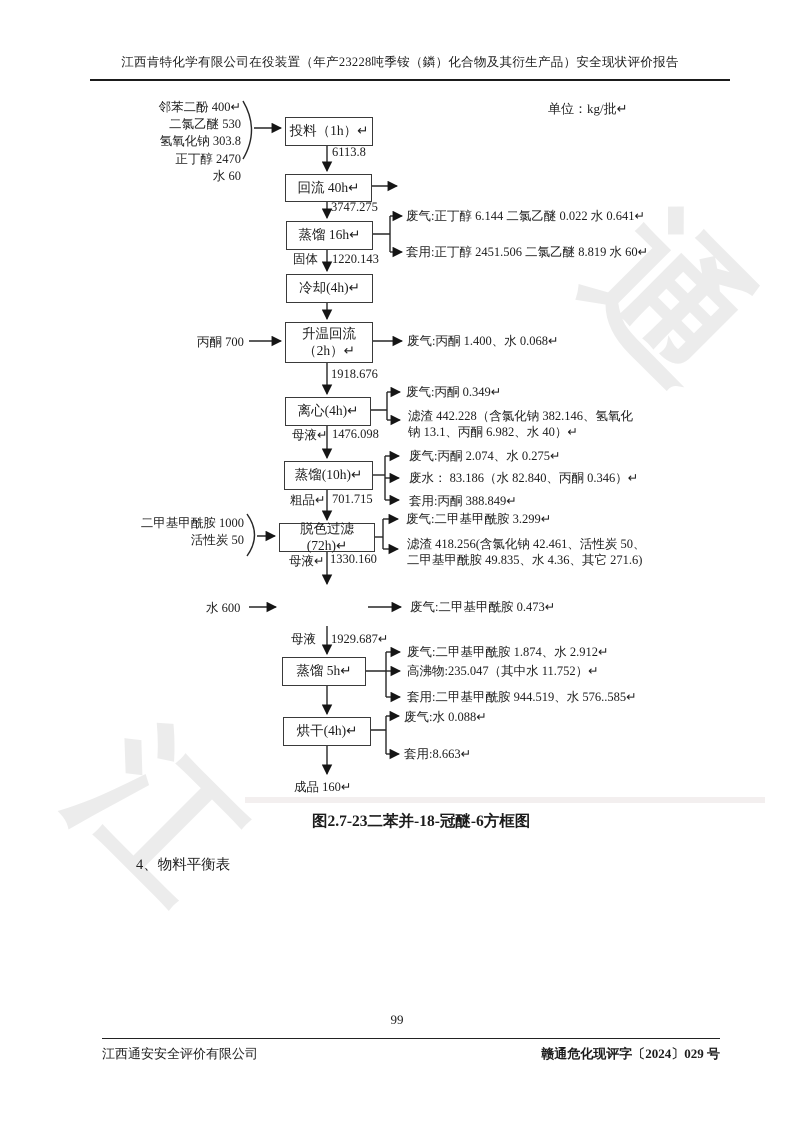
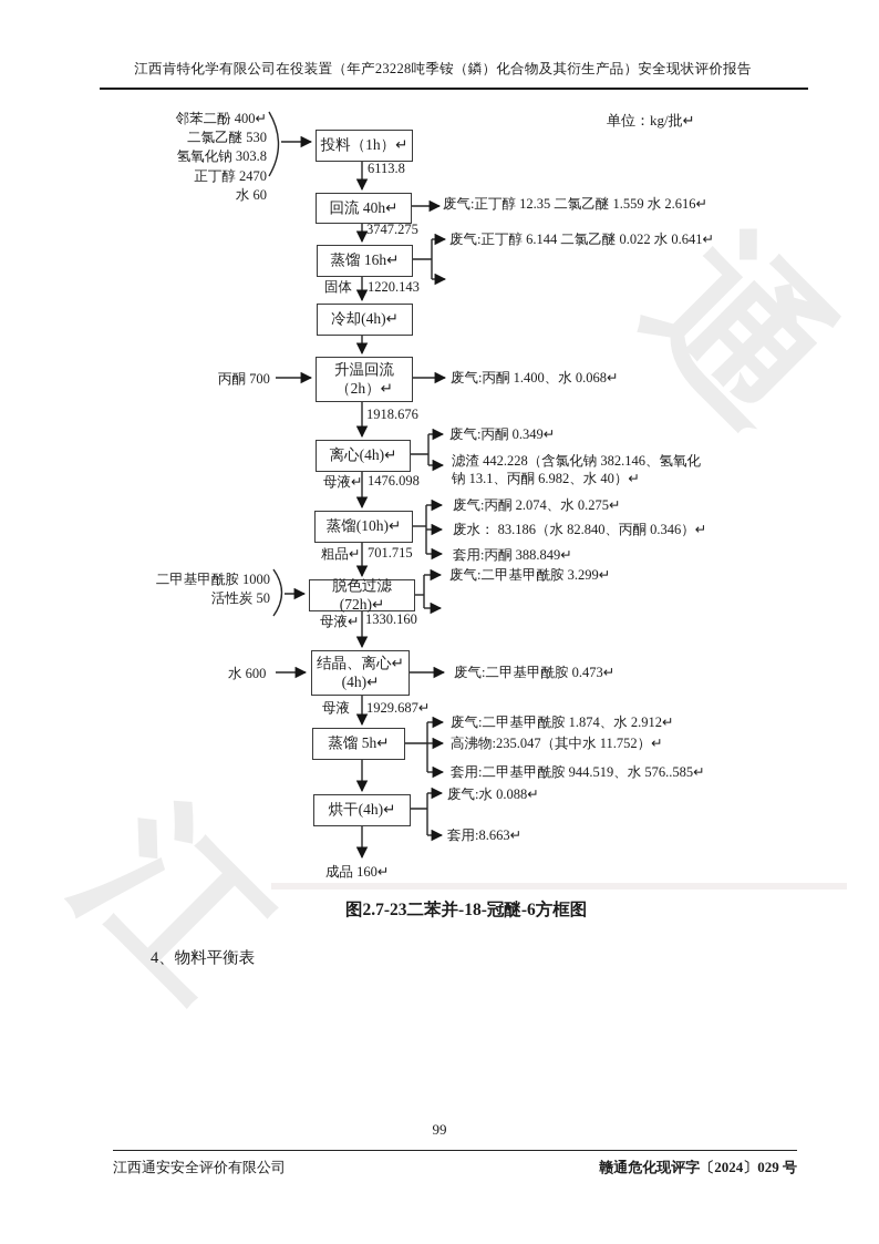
  江西肯特化学有限公司在役装置（年产23228吨季铵（鏻）化合物及其衍生产品）安全现状评价报告
  单位：kg/批↵
  邻苯二酚 400↵
  二氯乙醚 530
  氢氧化钠 303.8
  正丁醇 2470
  水 60
  投料（1h）↵
  回流 40h↵
  蒸馏 16h↵
  冷却(4h)↵
  升温回流
  （2h）↵
  离心(4h)↵
  蒸馏(10h)↵
  脱色过滤(72h)↵
+ 结晶、离心↵
+ (4h)↵
  蒸馏 5h↵
  烘干(4h)↵
  丙酮 700
  二甲基甲酰胺 1000
  活性炭 50
  水 600
  6113.8
  3747.275
  固体
  1220.143
  1918.676
  母液↵
  1476.098
  粗品↵
  701.715
  母液↵
  1330.160
  母液
  1929.687↵
  成品 160↵
+ 废气:正丁醇 12.35 二氯乙醚 1.559 水 2.616↵
  废气:正丁醇 6.144 二氯乙醚 0.022 水 0.641↵
- 套用:正丁醇 2451.506 二氯乙醚 8.819 水 60↵
  废气:丙酮 1.400、水 0.068↵
  废气:丙酮 0.349↵
  滤渣 442.228（含氯化钠 382.146、氢氧化
  钠 13.1、丙酮 6.982、水 40）↵
  废气:丙酮 2.074、水 0.275↵
  废水： 83.186（水 82.840、丙酮 0.346）↵
  套用:丙酮 388.849↵
  废气:二甲基甲酰胺 3.299↵
- 滤渣 418.256(含氯化钠 42.461、活性炭 50、
- 二甲基甲酰胺 49.835、水 4.36、其它 271.6)
  废气:二甲基甲酰胺 0.473↵
  废气:二甲基甲酰胺 1.874、水 2.912↵
  高沸物:235.047（其中水 11.752）↵
  套用:二甲基甲酰胺 944.519、水 576..585↵
  废气:水 0.088↵
  套用:8.663↵
  图2.7-23二苯并-18-冠醚-6方框图
  4、物料平衡表
  99
  江西通安安全评价有限公司
  赣通危化现评字〔2024〕029 号
